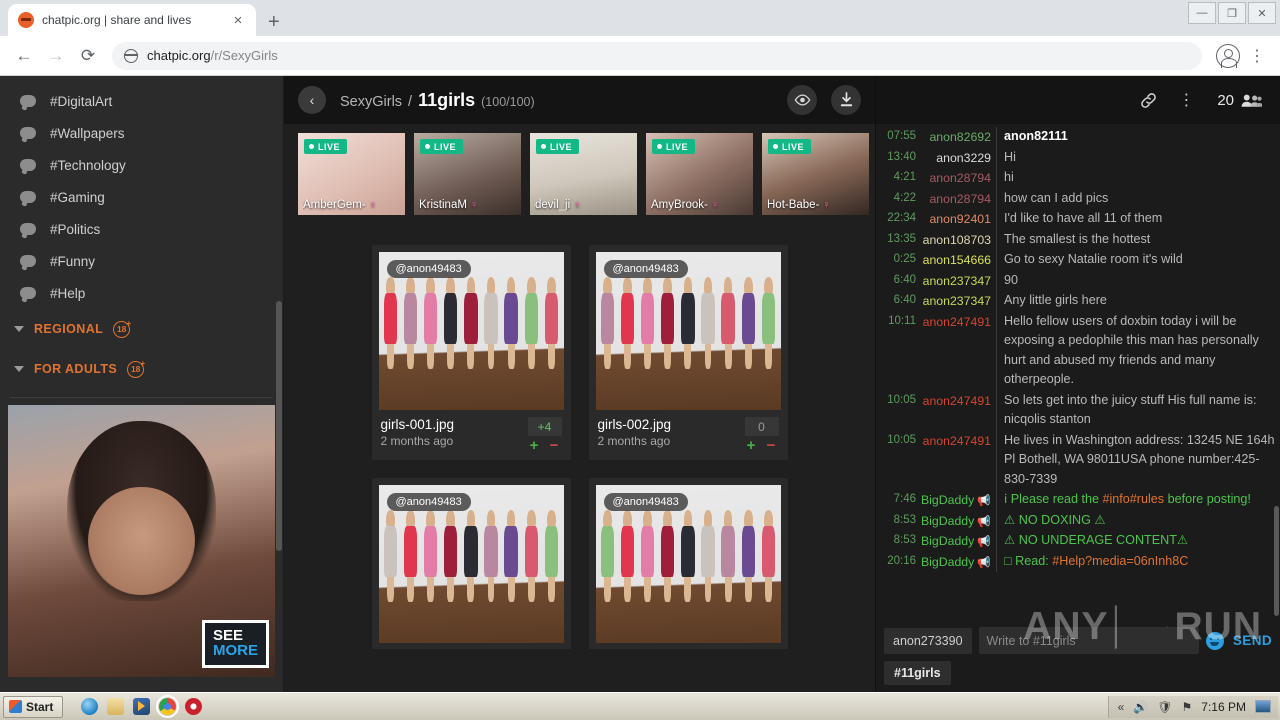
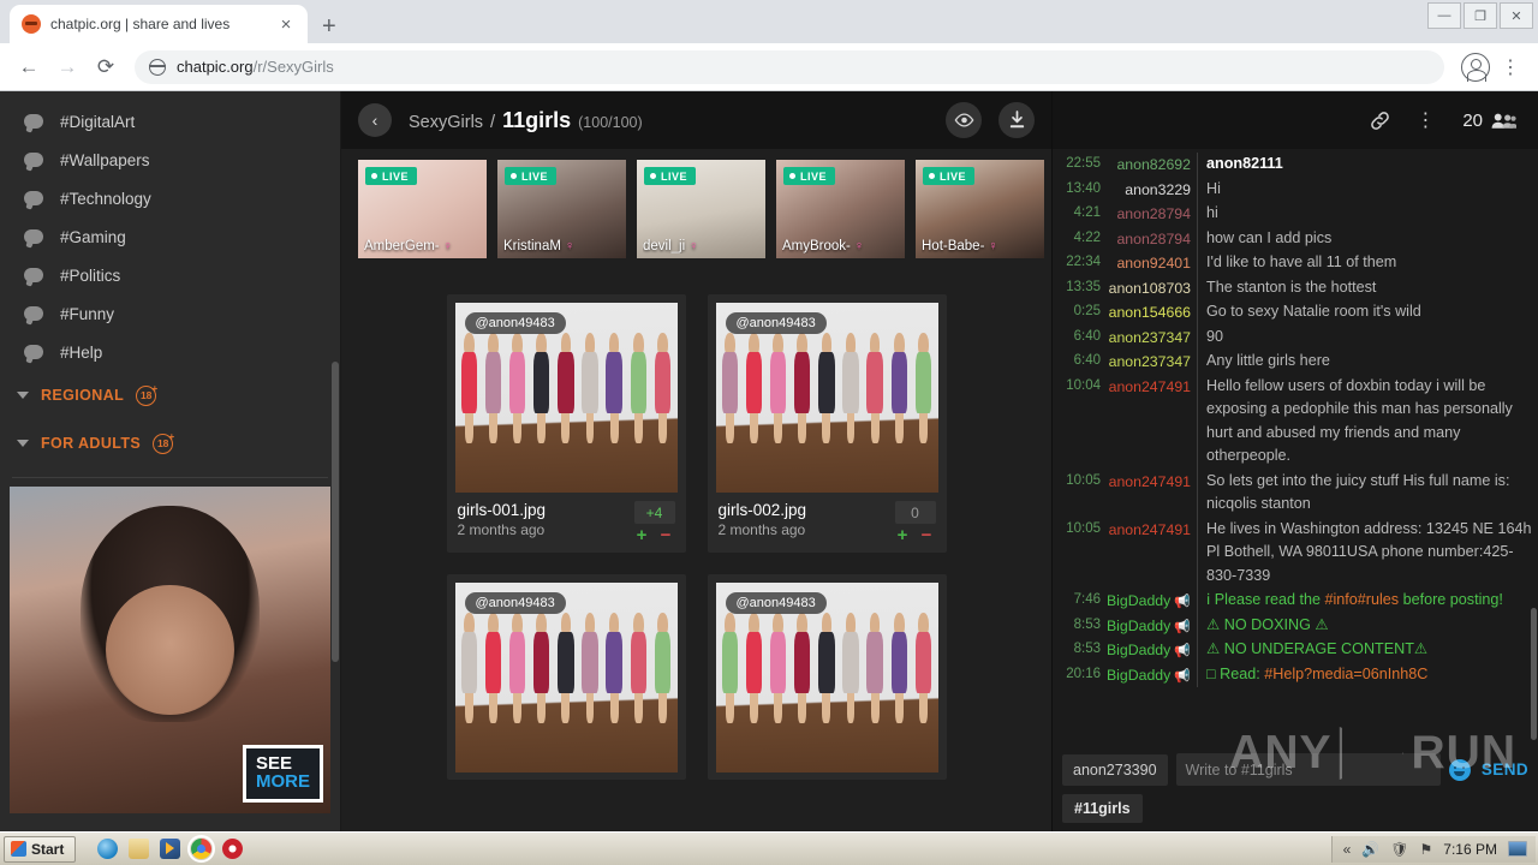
  chatpic.org | share and lives
  ×
  +
  —
  ❐
  ✕
  ←
  →
  ⟳
  chatpic.org/r/SexyGirls
  ⋮
  #DigitalArt
  #Wallpapers
  #Technology
  #Gaming
  #Politics
  #Funny
  #Help
  REGIONAL
  18
  FOR ADULTS
  18
  SEE
  MORE
  ‹
  SexyGirls
  /
  11girls
  (100/100)
  LIVE
  AmberGem-
  ♀
  LIVE
  KristinaM
  ♀
  LIVE
  devil_ji
  ♀
  LIVE
  AmyBrook-
  ♀
  LIVE
  Hot-Babe-
  ♀
  @anon49483
  girls-001.jpg
  2 months ago
  +4
  +
  −
  @anon49483
  girls-002.jpg
  2 months ago
  0
  +
  −
  @anon49483
  @anon49483
  ⋮
  20
- 07:55
+ 22:55
  anon82692
  anon82111
  13:40
  anon3229
  Hi
  4:21
  anon28794
  hi
  4:22
  anon28794
  how can I add pics
  22:34
  anon92401
  I'd like to have all 11 of them
  13:35
  anon108703
- The smallest is the hottest
+ The stanton is the hottest
  0:25
  anon154666
  Go to sexy Natalie room it's wild
  6:40
  anon237347
  90
  6:40
  anon237347
  Any little girls here
- 10:11
+ 10:04
  anon247491
  Hello fellow users of doxbin today i will be exposing a pedophile this man has personally hurt and abused my friends and many otherpeople.
  10:05
  anon247491
  So lets get into the juicy stuff His full name is: nicqolis stanton
  10:05
  anon247491
  He lives in Washington address: 13245 NE 164h Pl Bothell, WA 98011USA phone number:425-830-7339
  7:46
  BigDaddy 📢
  ℹ Please read the #info#rules before posting!
  8:53
  BigDaddy 📢
  ⚠ NO DOXING ⚠
  8:53
  BigDaddy 📢
  ⚠ NO UNDERAGE CONTENT⚠
  20:16
  BigDaddy 📢
  □ Read: #Help?media=06nInh8C
  anon273390
  Write to #11girls
  SEND
  #11girls
  ANY
  RUN
  Start
  «
  🔊
  🛡
  ⚑
  7:16 PM
